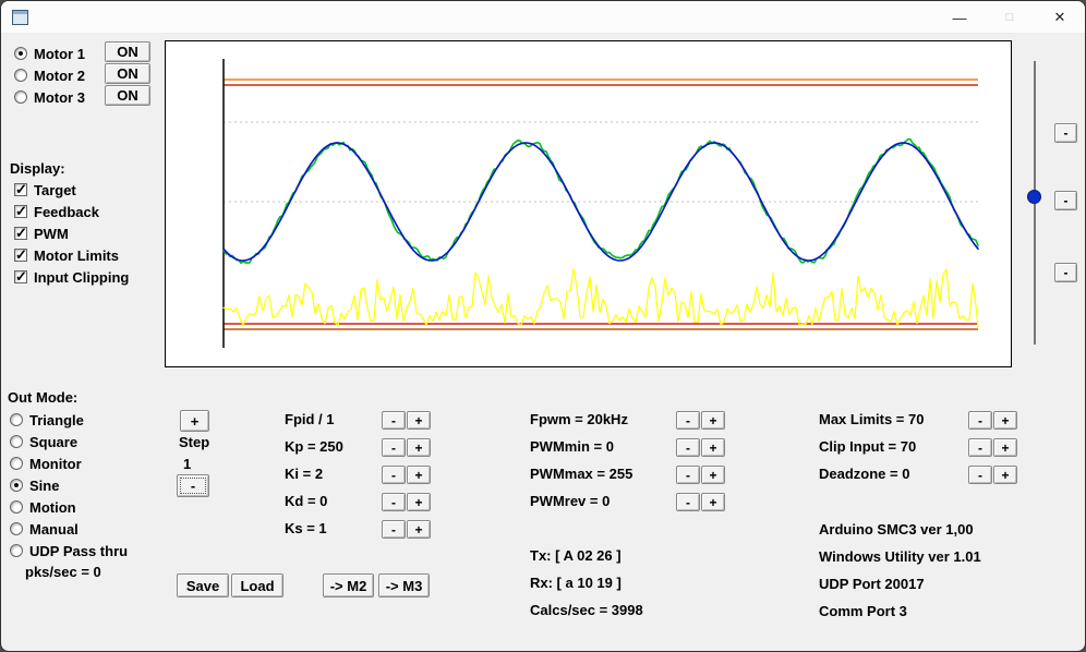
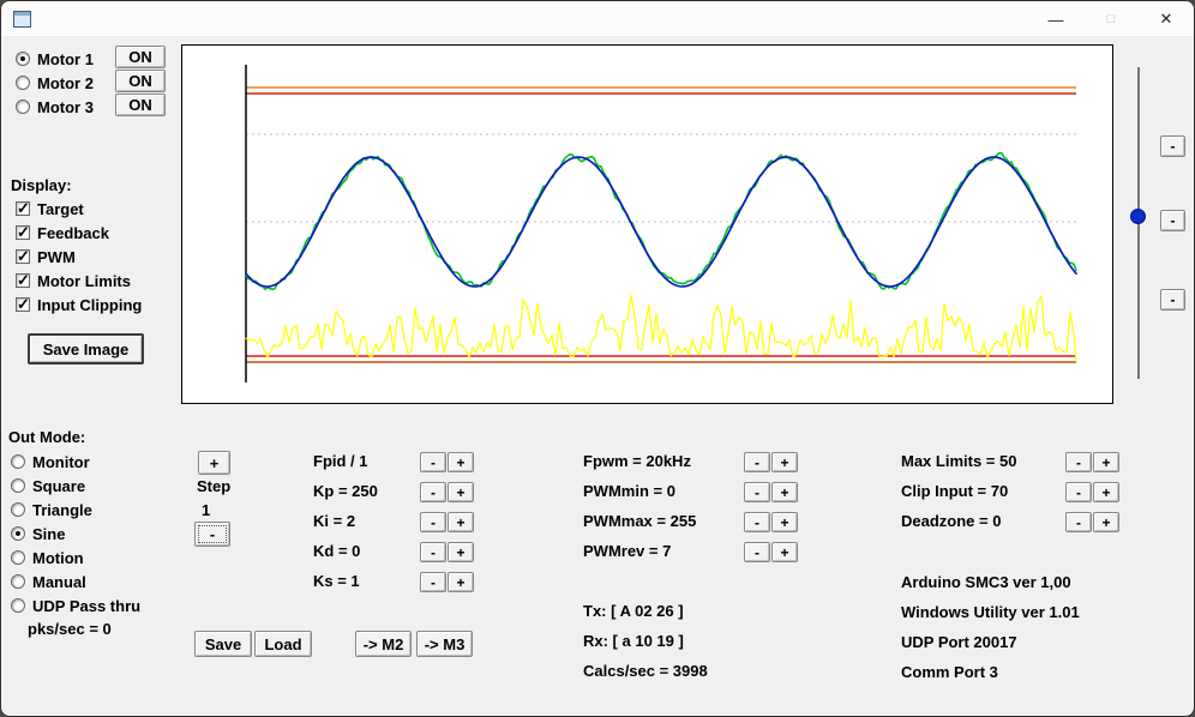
  —
  □
  ✕
  Motor 1
  ON
  Motor 2
  ON
  Motor 3
  ON
  Display:
  Target
  Feedback
  PWM
  Motor Limits
  Input Clipping
+ Save Image
  -
  -
  -
  Out Mode:
- Triangle
+ Monitor
  Square
- Monitor
+ Triangle
  Sine
  Motion
  Manual
  UDP Pass thru
  pks/sec = 0
  +
  Step
  1
  -
  Fpid / 1
  -
  +
  Kp = 250
  -
  +
  Ki = 2
  -
  +
  Kd = 0
  -
  +
  Ks = 1
  -
  +
  Fpwm = 20kHz
  -
  +
  PWMmin = 0
  -
  +
  PWMmax = 255
  -
  +
- PWMrev = 0
+ PWMrev = 7
  -
  +
- Max Limits = 70
+ Max Limits = 50
  -
  +
  Clip Input = 70
  -
  +
  Deadzone = 0
  -
  +
  Save
  Load
  -> M2
  -> M3
  Tx: [ A 02 26 ]
  Rx: [ a 10 19 ]
  Calcs/sec = 3998
  Arduino SMC3 ver 1,00
  Windows Utility ver 1.01
  UDP Port 20017
  Comm Port 3
